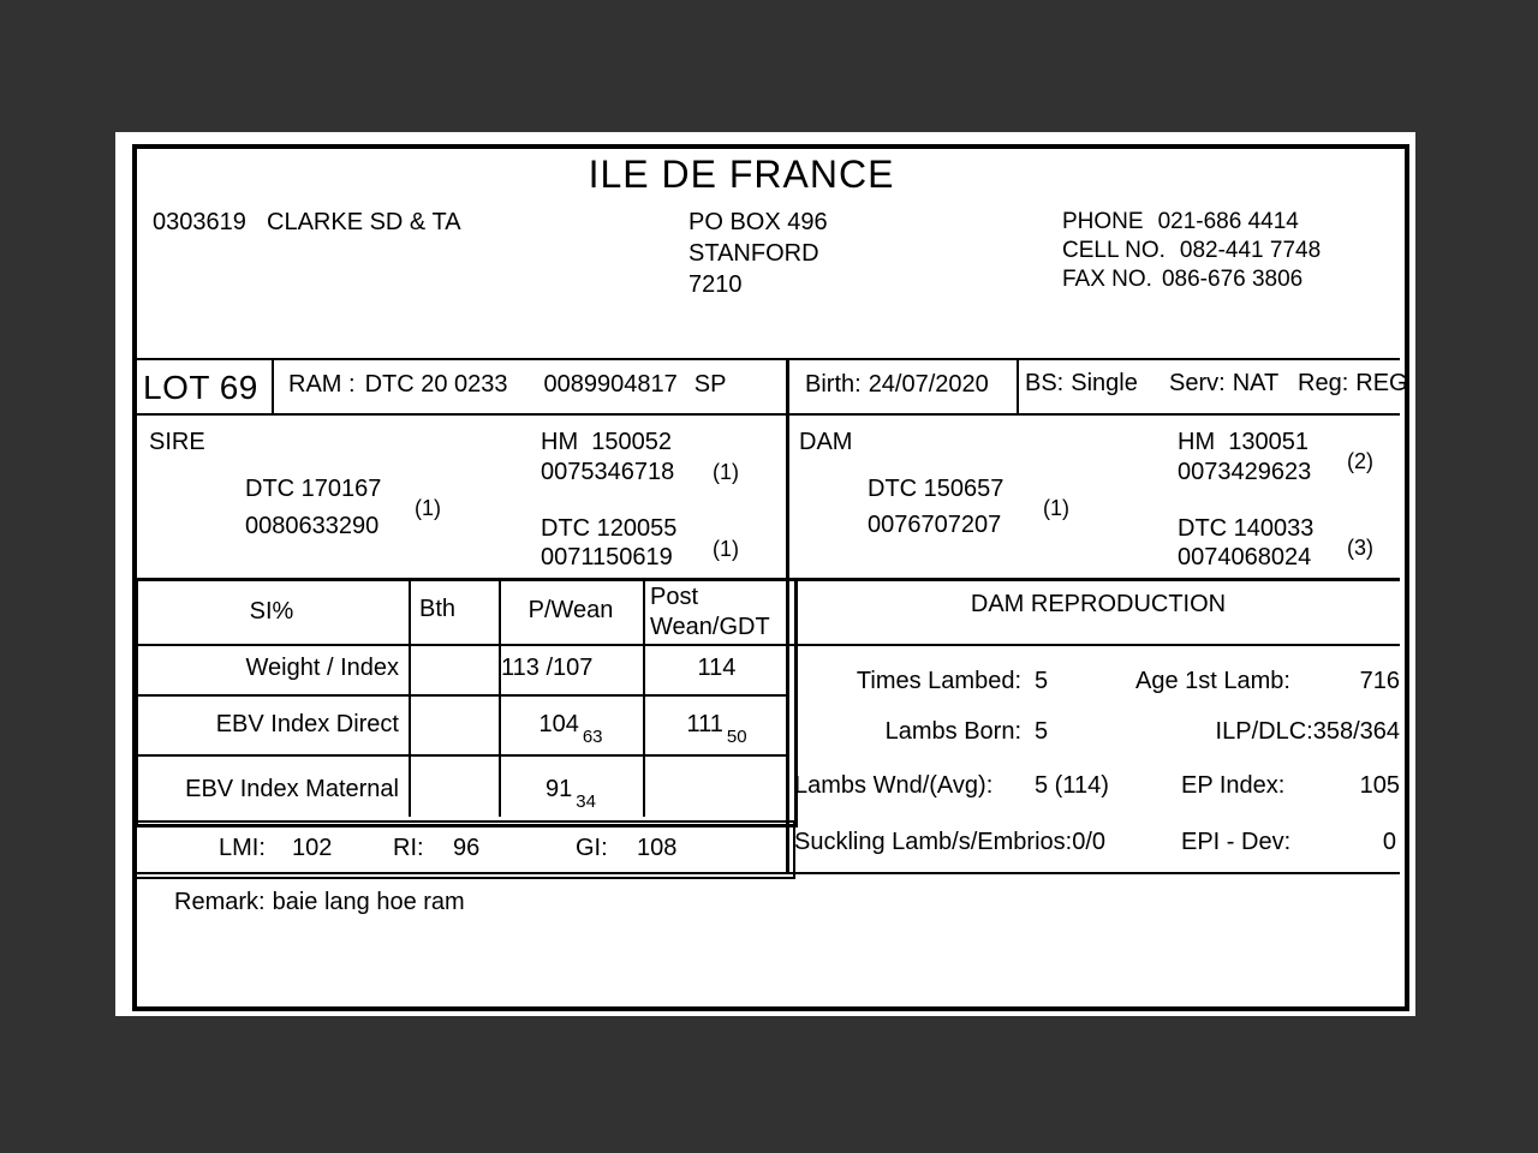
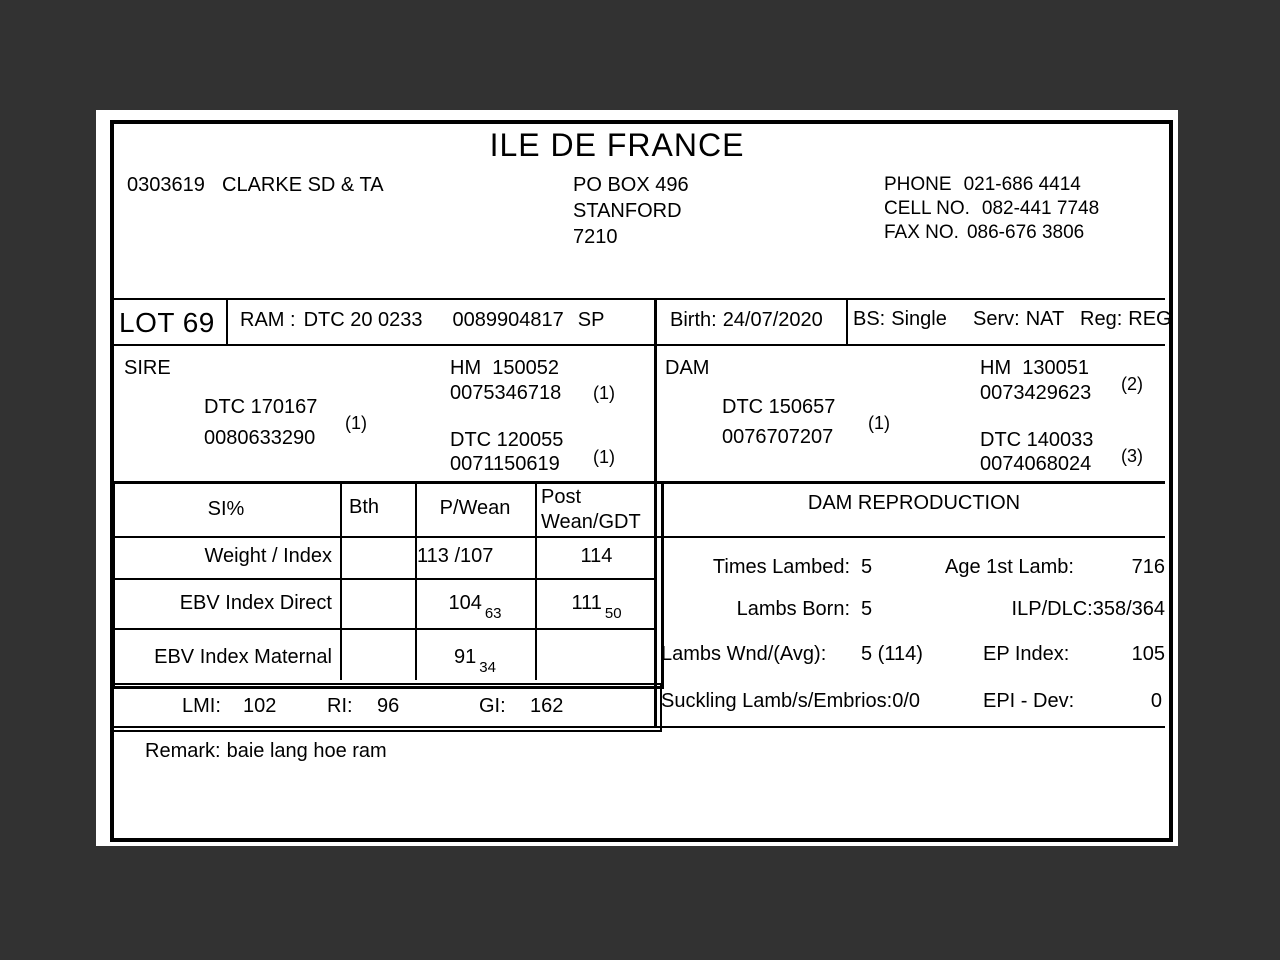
  ILE DE FRANCE
  0303619
  CLARKE SD & TA
  PO BOX 496
  STANFORD
  7210
  PHONE 021-686 4414
  CELL NO. 082-441 7748
  FAX NO. 086-676 3806
  LOT 69
  RAM : DTC 20 0233 0089904817 SP
  Birth: 24/07/2020
  BS: Single
  Serv: NAT
  Reg: REG
  SIRE
  DTC 170167
  0080633290
  (1)
  HM 150052
  0075346718
  (1)
  DTC 120055
  0071150619
  (1)
  DAM
  DTC 150657
  0076707207
  (1)
  HM 130051
  0073429623
  (2)
  DTC 140033
  0074068024
  (3)
  SI%
  Bth
  P/Wean
  Post
  Wean/GDT
  Weight / Index
  113 /107
  114
  EBV Index Direct
  104 63
  111 50
  EBV Index Maternal
  91 34
  LMI:
  102
  RI:
  96
  GI:
- 108
+ 162
  DAM REPRODUCTION
  Times Lambed:
  5
  Age 1st Lamb:
  716
  Lambs Born:
  5
  ILP/DLC:358/364
  Lambs Wnd/(Avg):
  5 (114)
  EP Index:
  105
  Suckling Lamb/s/Embrios:0/0
  EPI - Dev:
  0
  Remark: baie lang hoe ram
